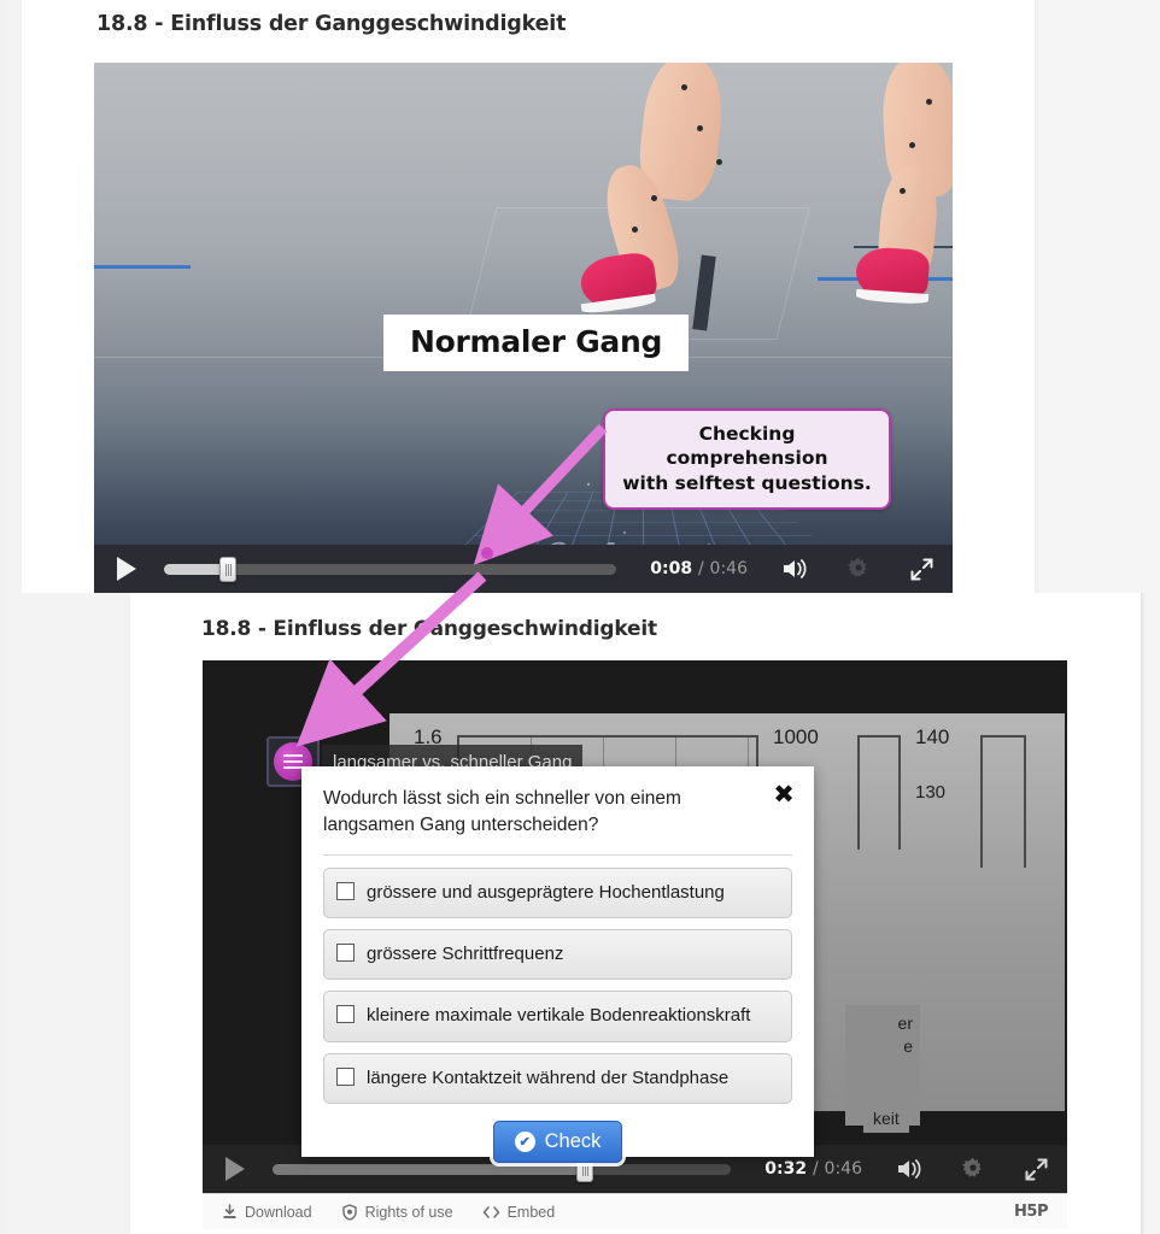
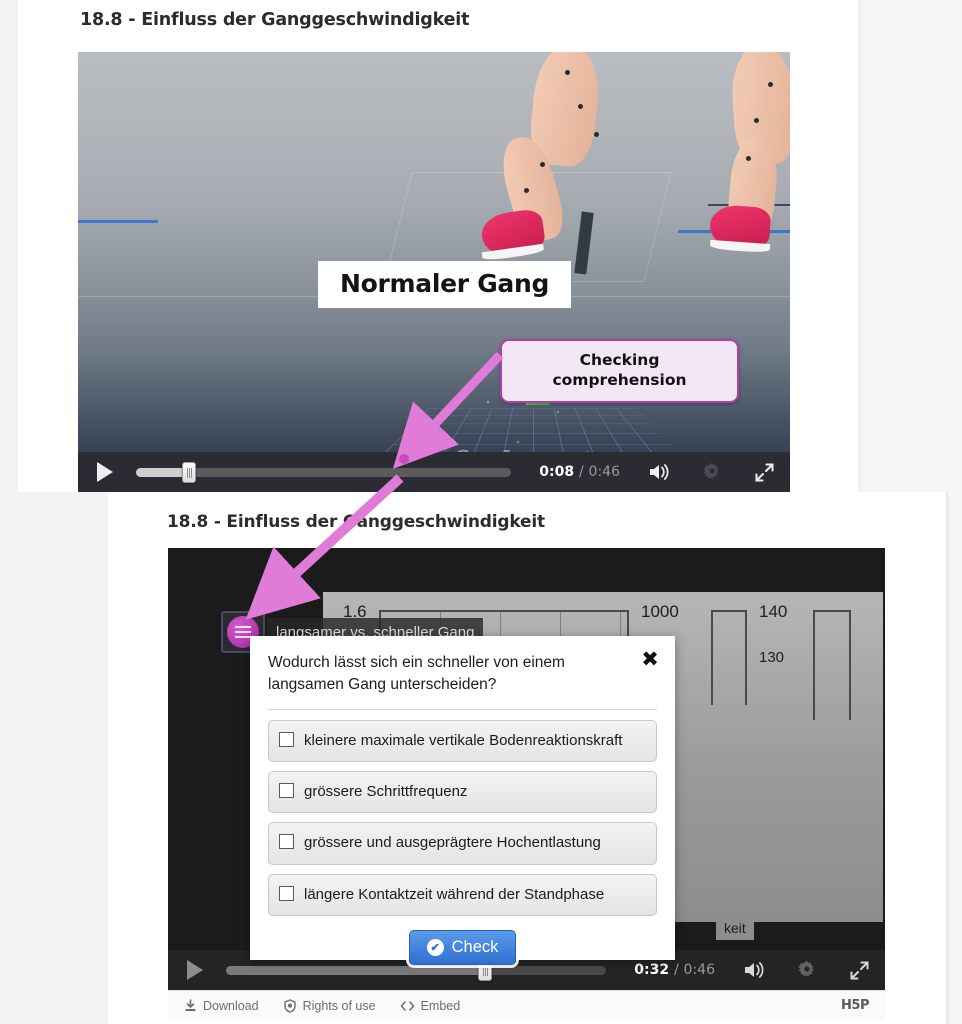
  18.8 - Einfluss der Ganggeschwindigkeit
  Normaler Gang
  0:08 / 0:46
  Checking comprehension
- with selftest questions.
  18.8 - Einfluss deranggeschwindigkeit
  1.6
  1000
  140
  130
- er
- e
  keit
  langsamer vs. schneller Gang
  0:32 / 0:46
  ✖
  Wodurch lässt sich ein schneller von einem langsamen Gang unterscheiden?
- grössere und ausgeprägtere Hochentlastung
+ kleinere maximale vertikale Bodenreaktionskraft
  grössere Schrittfrequenz
- kleinere maximale vertikale Bodenreaktionskraft
+ grössere und ausgeprägtere Hochentlastung
  längere Kontaktzeit während der Standphase
  ✔
  Check
  Download
  Rights of use
  Embed
  H5P
